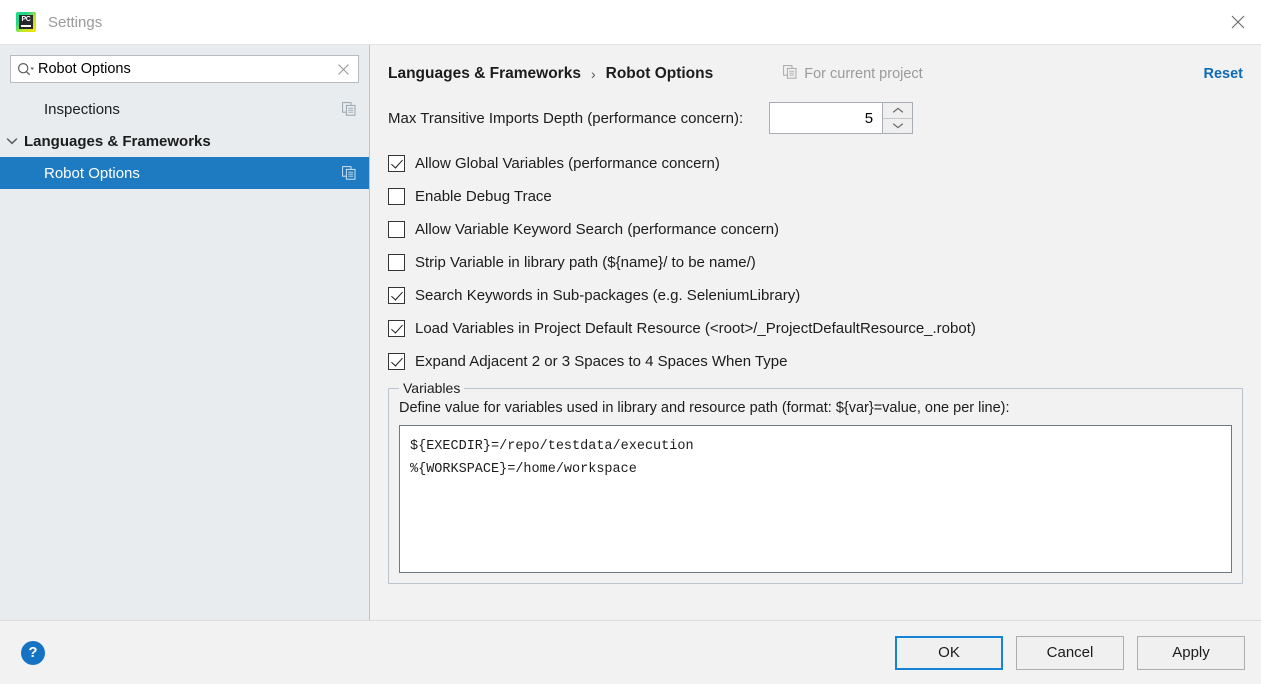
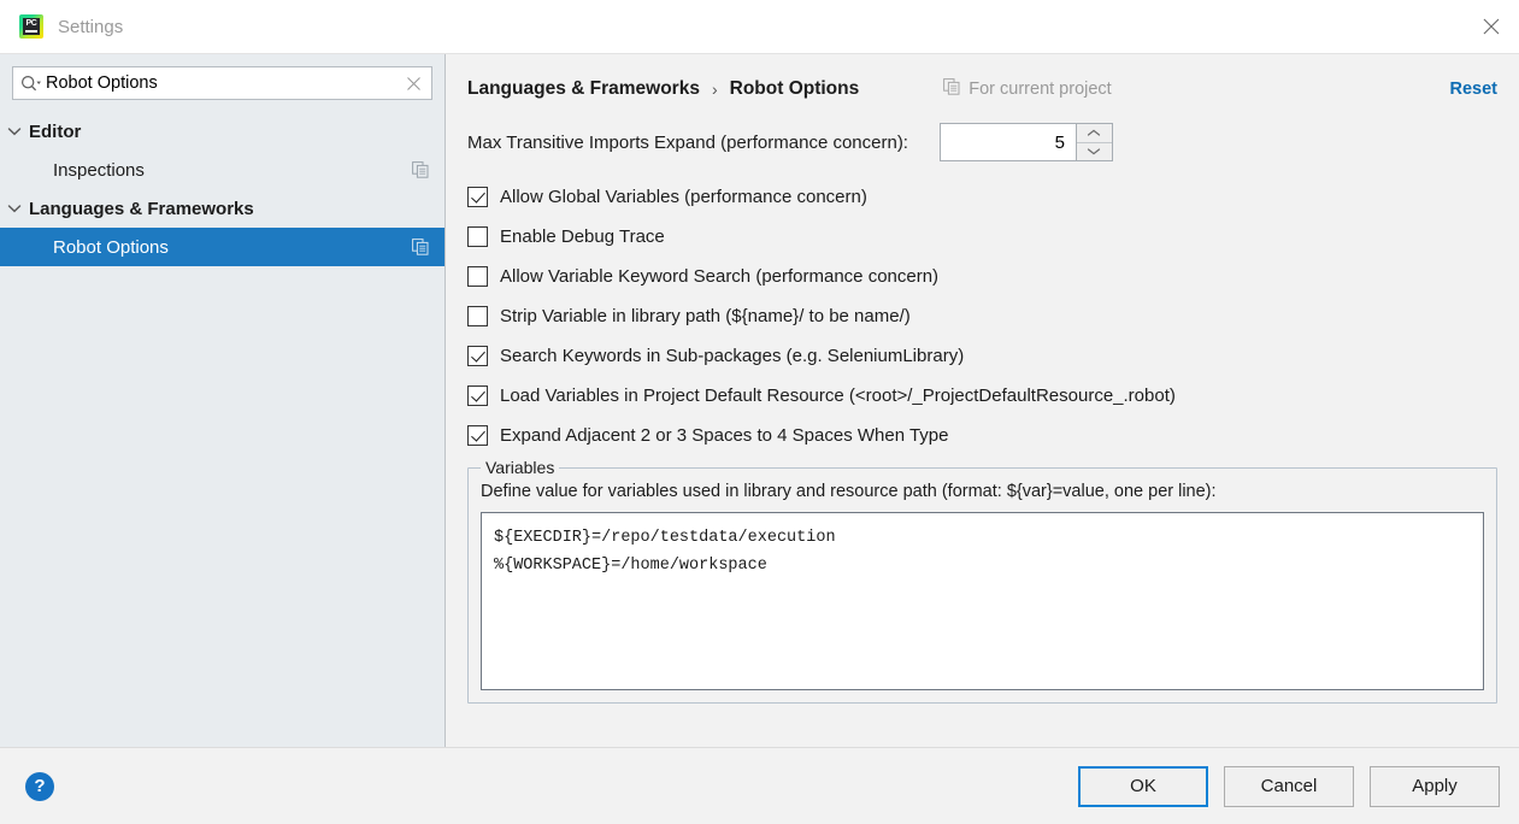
  Settings
  Robot Options
+ Editor
  Inspections
  Languages & Frameworks
  Robot Options
  Languages & Frameworks
  ›
  Robot Options
  For current project
  Reset
- Max Transitive Imports Depth (performance concern):
+ Max Transitive Imports Expand (performance concern):
  5
  Allow Global Variables (performance concern)
  Enable Debug Trace
  Allow Variable Keyword Search (performance concern)
  Strip Variable in library path (${name}/ to be name/)
  Search Keywords in Sub-packages (e.g. SeleniumLibrary)
  Load Variables in Project Default Resource (<root>/_ProjectDefaultResource_.robot)
  Expand Adjacent 2 or 3 Spaces to 4 Spaces When Type
  Variables
  Define value for variables used in library and resource path (format: ${var}=value, one per line):
  ${EXECDIR}=/repo/testdata/execution
  %{WORKSPACE}=/home/workspace
  ?
  OK
  Cancel
  Apply
